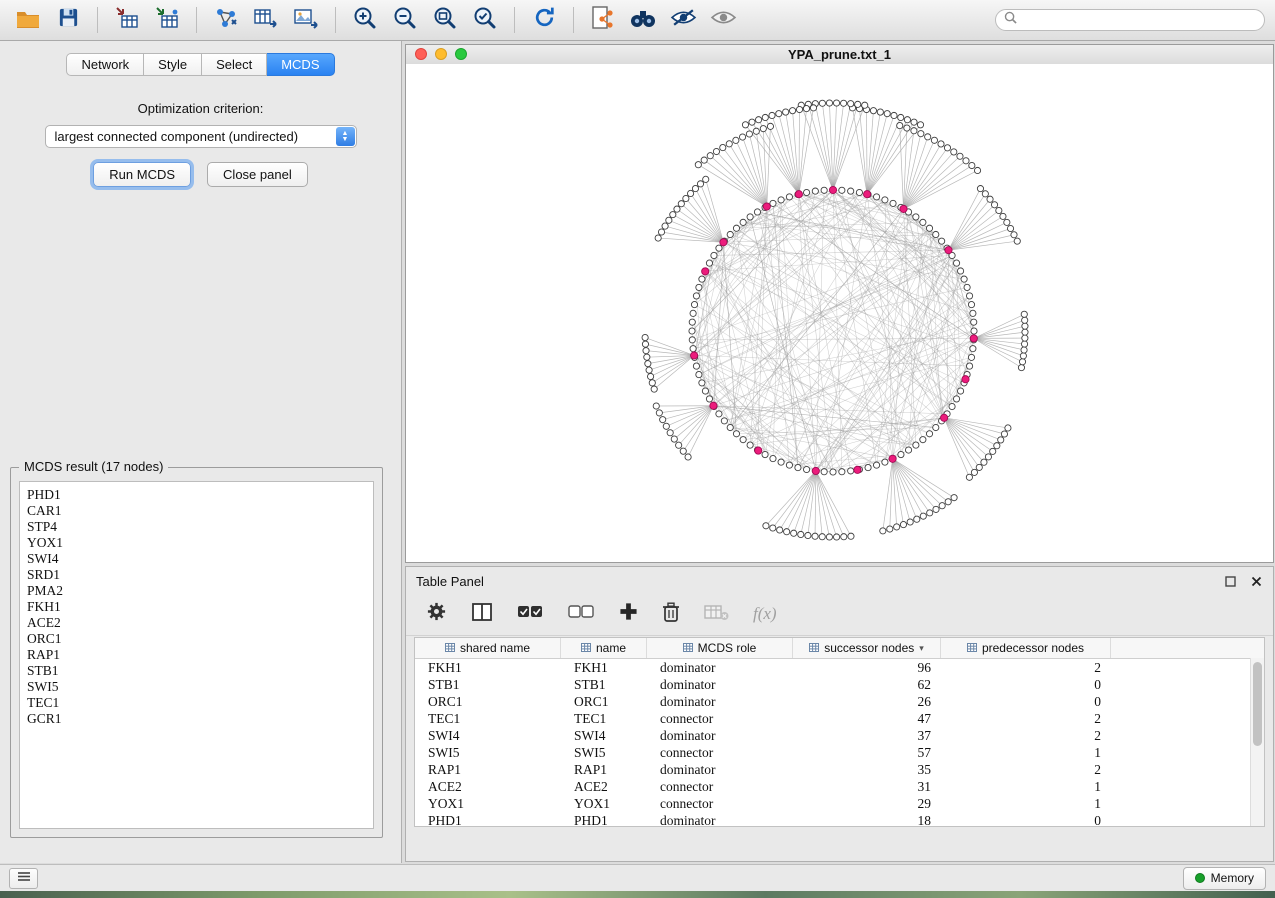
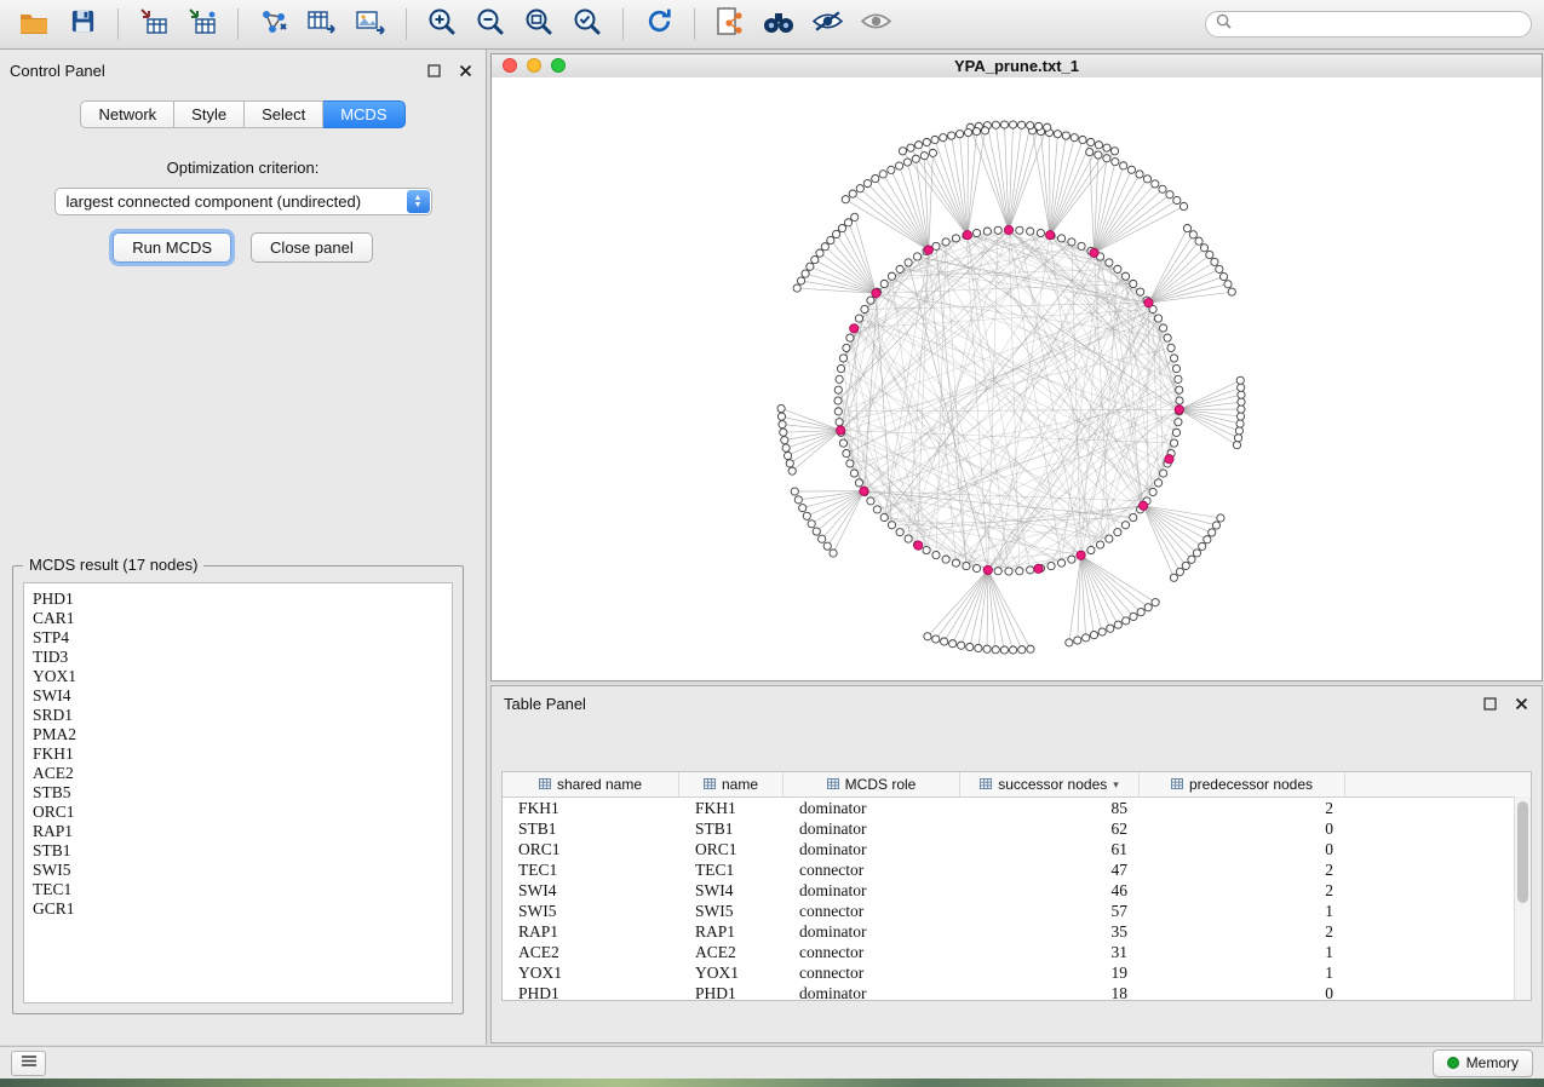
+ Control Panel
  Network
  Style
  Select
  MCDS
  Optimization criterion:
  largest connected component (undirected)
  Run MCDS
  Close panel
  MCDS result (17 nodes)
  PHD1
  CAR1
  STP4
+ TID3
  YOX1
  SWI4
  SRD1
  PMA2
  FKH1
  ACE2
+ STB5
  ORC1
  RAP1
  STB1
  SWI5
  TEC1
  GCR1
  YPA_prune.txt_1
  Table Panel
- f(x)
  shared name
  name
  MCDS role
  successor nodes
  ▾
  predecessor nodes
  FKH1
  FKH1
  dominator
- 96
+ 85
  2
  STB1
  STB1
  dominator
  62
  0
  ORC1
  ORC1
  dominator
- 26
+ 61
  0
  TEC1
  TEC1
  connector
  47
  2
  SWI4
  SWI4
  dominator
- 37
+ 46
  2
  SWI5
  SWI5
  connector
  57
  1
  RAP1
  RAP1
  dominator
  35
  2
  ACE2
  ACE2
  connector
  31
  1
  YOX1
  YOX1
  connector
- 29
+ 19
  1
  PHD1
  PHD1
  dominator
  18
  0
  Memory
